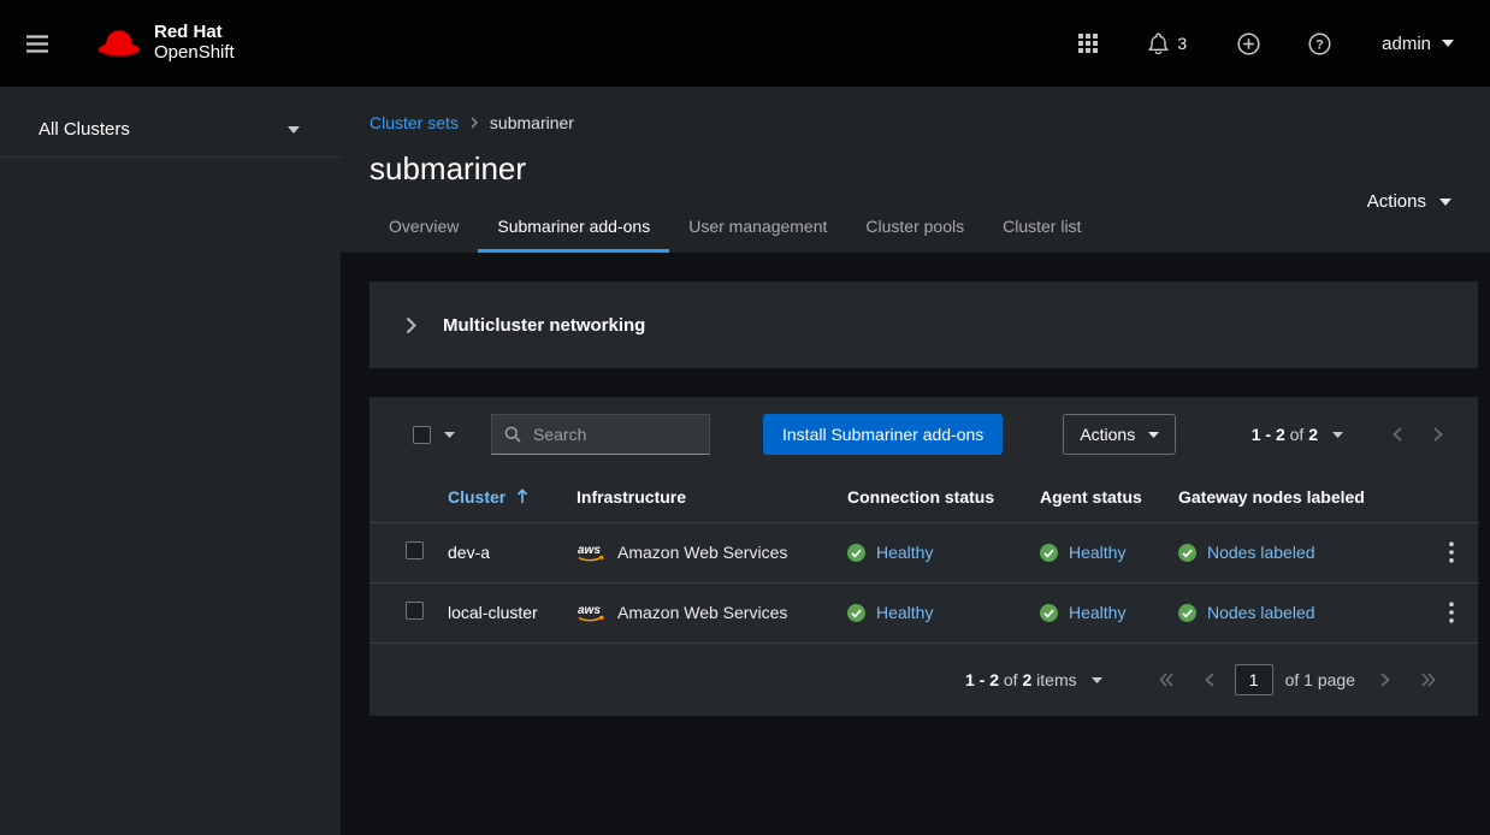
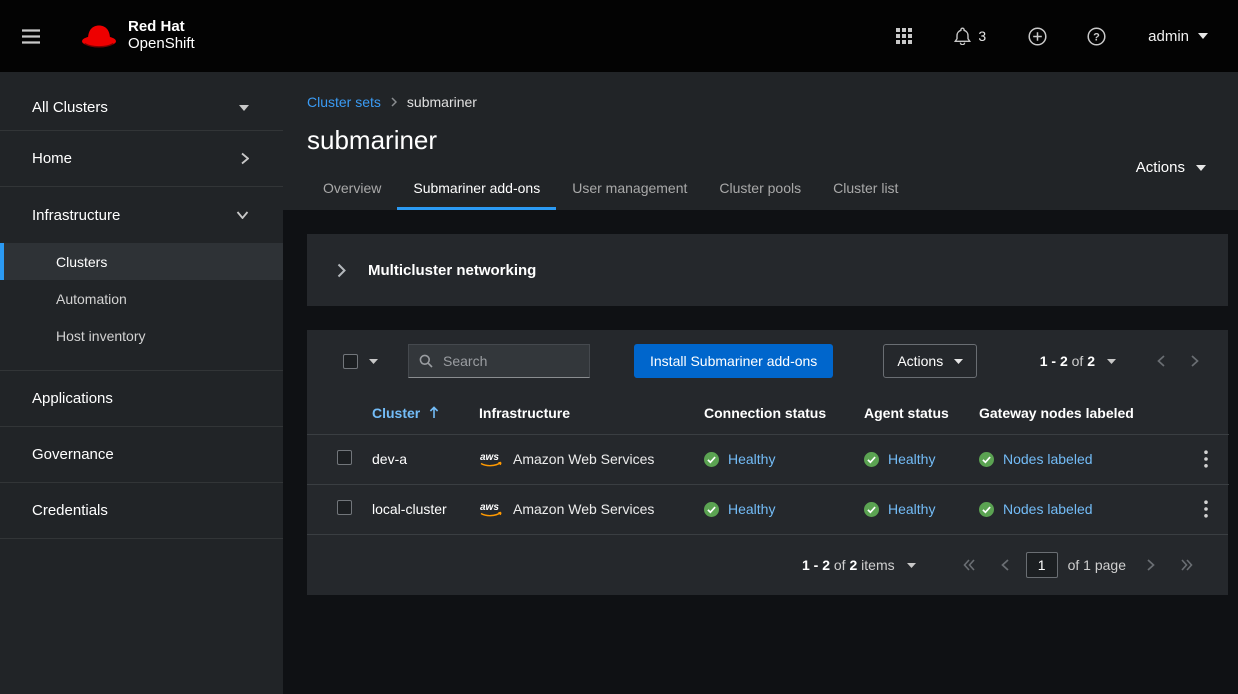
  Red Hat
  OpenShift
  3
  ?
  admin
  All Clusters
+ Home
+ Infrastructure
+ Clusters
+ Automation
+ Host inventory
+ Applications
+ Governance
+ Credentials
  Cluster sets
  submariner
  submariner
  Actions
  Overview
  Submariner add-ons
  User management
  Cluster pools
  Cluster list
  Multicluster networking
  Search
  Install Submariner add-ons
  Actions
  1 - 2 of 2
  	Cluster	Infrastructure	Connection status	Agent status	Gateway nodes labeled
  	dev-a	aws Amazon Web Services	Healthy	Healthy	Nodes labeled
  	local-cluster	aws Amazon Web Services	Healthy	Healthy	Nodes labeled
  1 - 2 of 2 items
  1
  of 1 page
